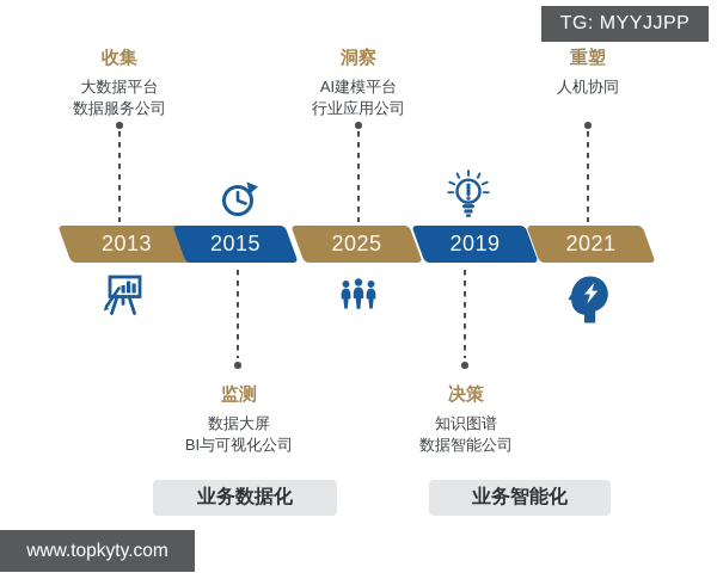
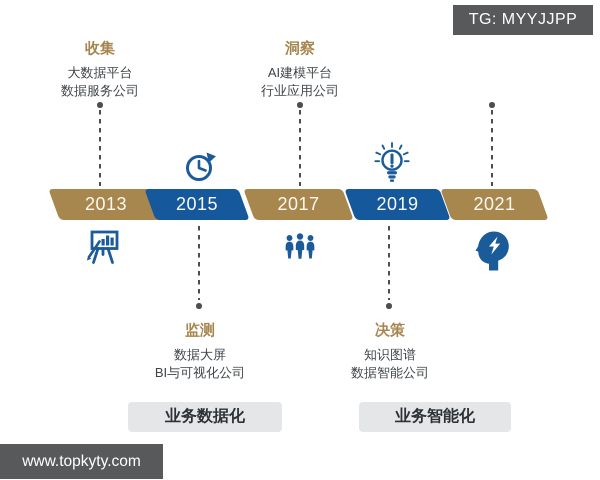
  TG: MYYJJPP
  www.topkyty.com
  收集
  大数据平台
  数据服务公司
  洞察
  AI建模平台
  行业应用公司
- 重塑
- 人机协同
  2013
  2015
- 2025
+ 2017
  2019
  2021
  监测
  数据大屏
  BI与可视化公司
  决策
  知识图谱
  数据智能公司
  业务数据化
  业务智能化
